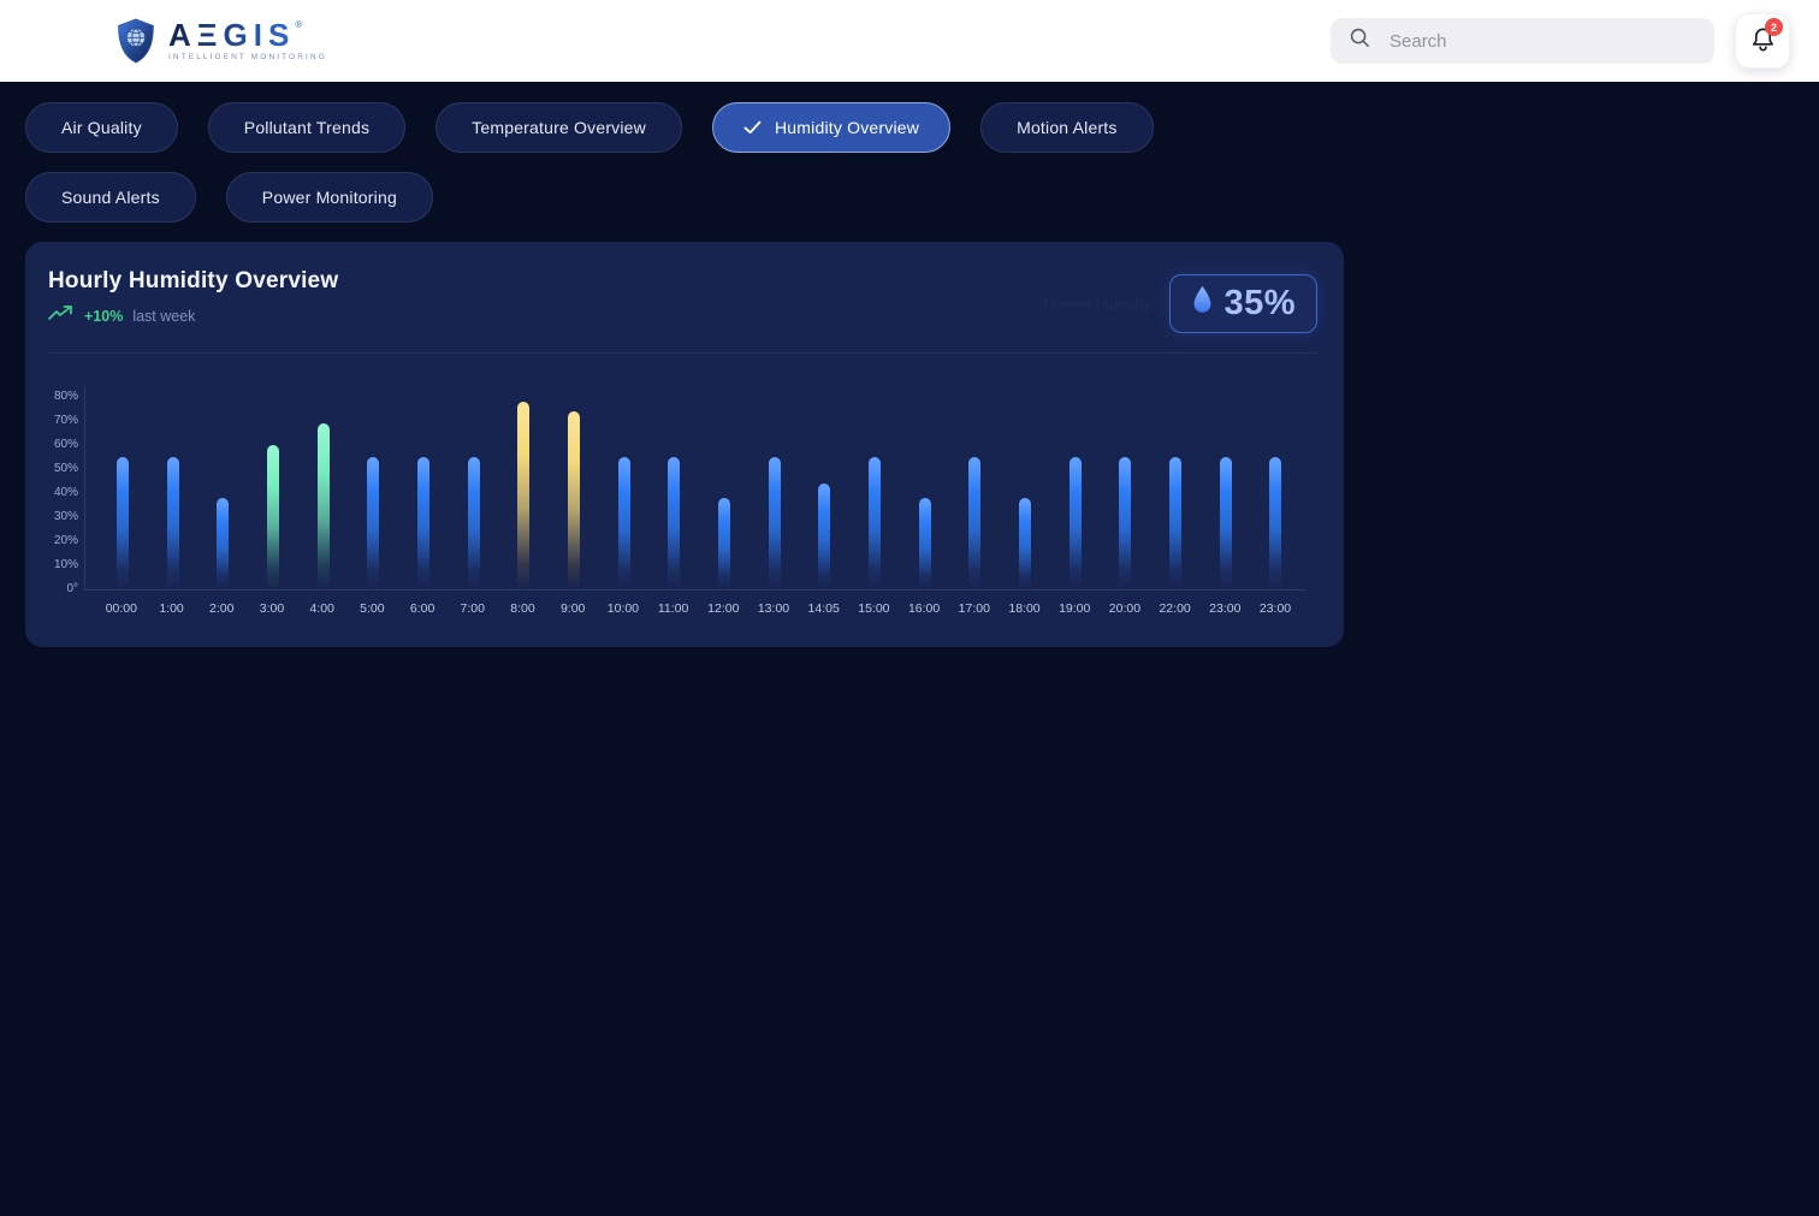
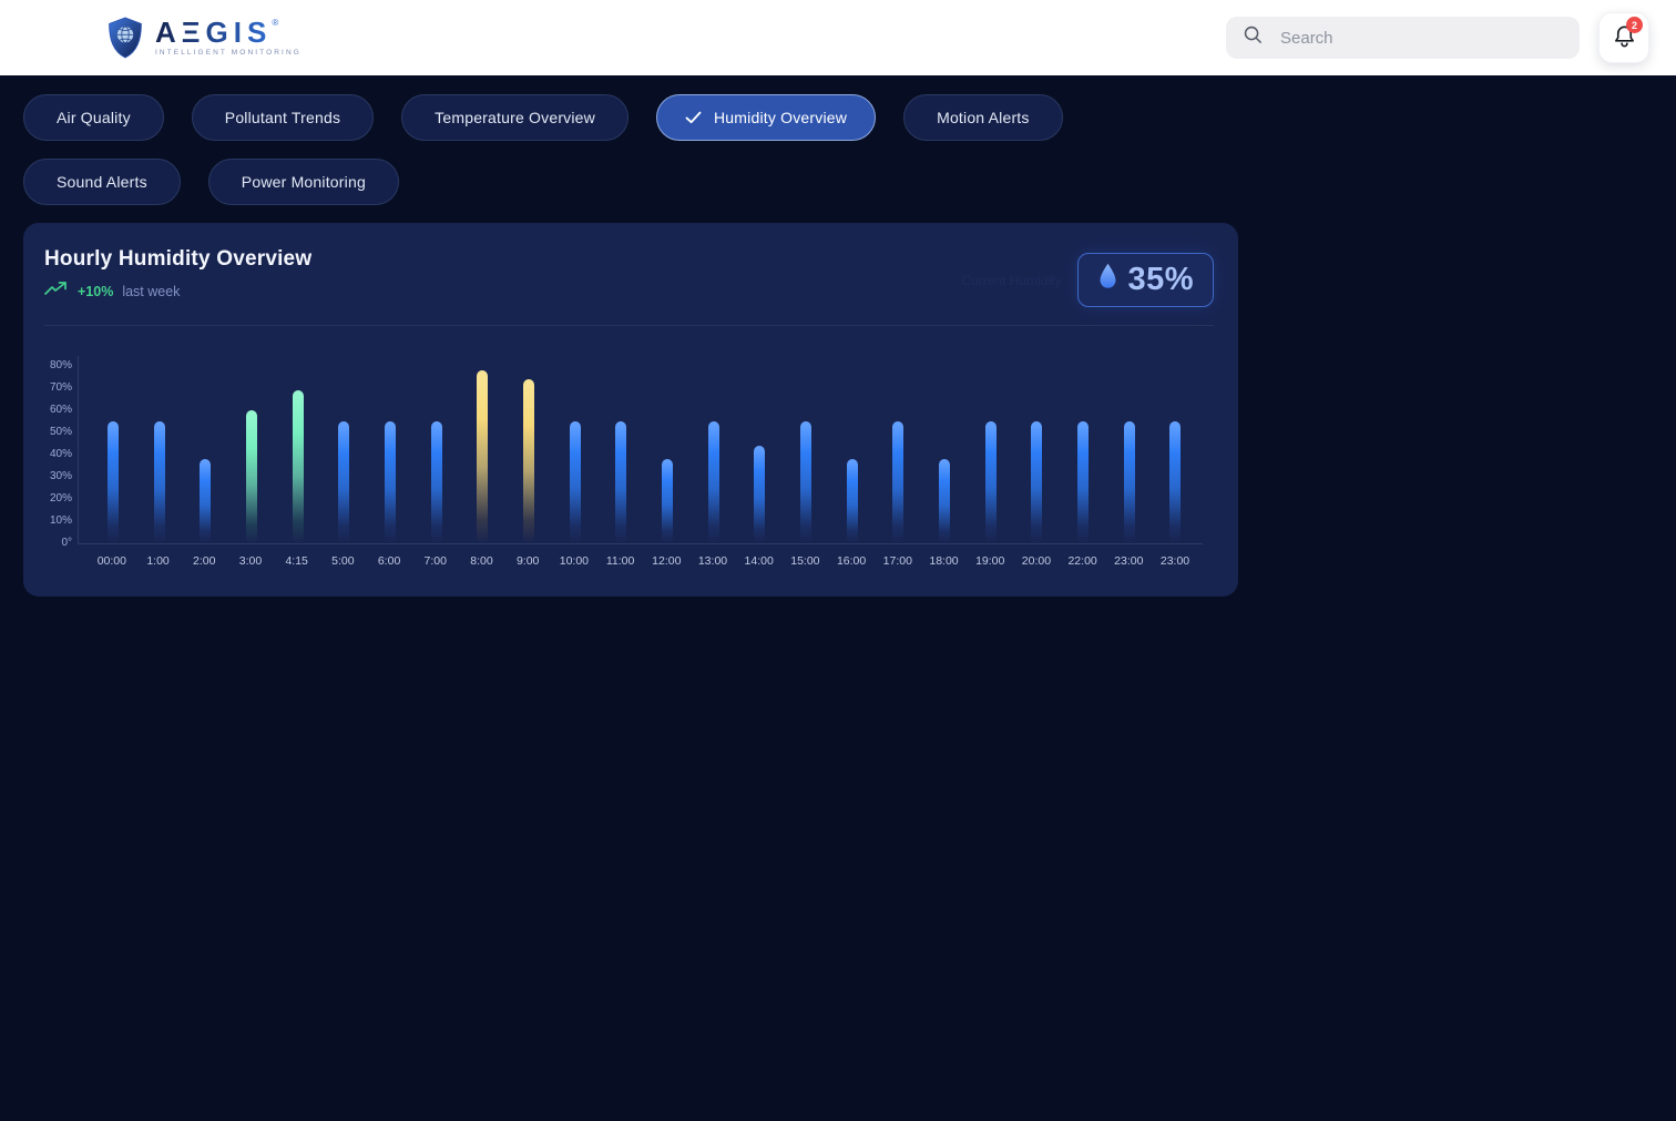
  AΞGIS
  ®
  Search
  2
  Air Quality
  Pollutant Trends
  Temperature Overview
  Humidity Overview
  Motion Alerts
  Sound Alerts
  Power Monitoring
  Hourly Humidity Overview
  +10%
  last week
  35%
  0°
  10%
  20%
  30%
  40%
  50%
  60%
  70%
  80%
  00:00
  1:00
  2:00
  3:00
- 4:00
+ 4:15
  5:00
  6:00
  7:00
  8:00
  9:00
  10:00
  11:00
  12:00
  13:00
- 14:05
+ 14:00
  15:00
  16:00
  17:00
  18:00
  19:00
  20:00
  22:00
  23:00
  23:00
